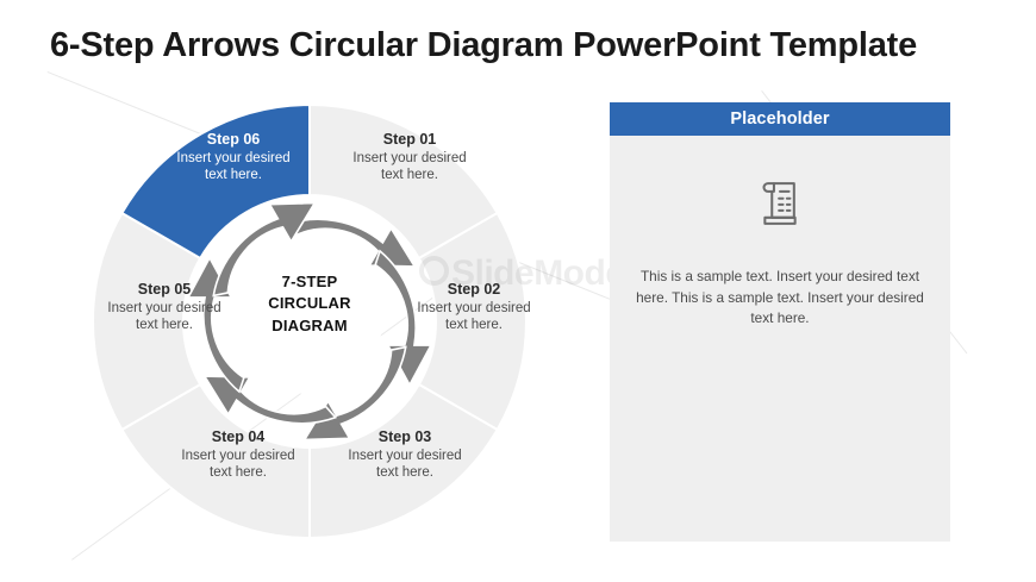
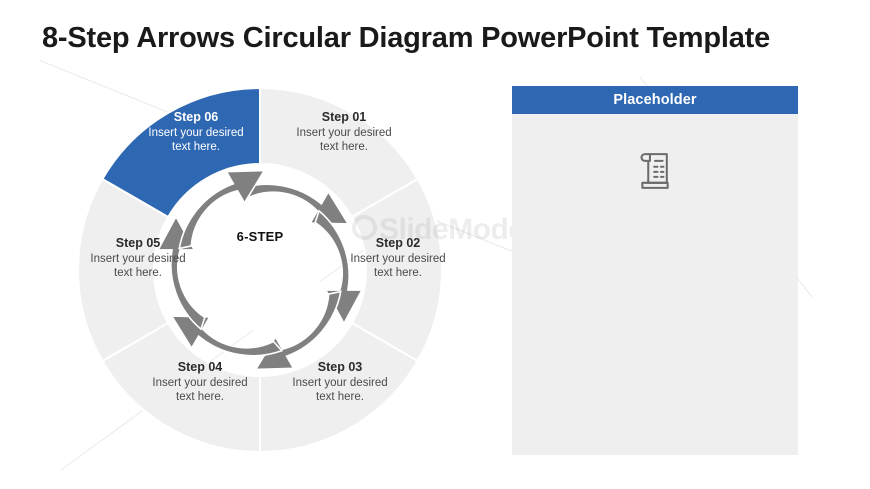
- 6-Step Arrows Circular Diagram PowerPoint Template
+ 8-Step Arrows Circular Diagram PowerPoint Template
  Step 01
  Insert your desired text here.
  Step 02
  Insert your desired text here.
  Step 03
  Insert your desired text here.
  Step 04
  Insert your desired text here.
  Step 05
  Insert your desired text here.
  Step 06
  Insert your desired text here.
- 7-STEP
+ 6-STEP
- CIRCULAR
- DIAGRAM
  Placeholder
- This is a sample text. Insert your desired text here. This is a sample text. Insert your desired text here.
